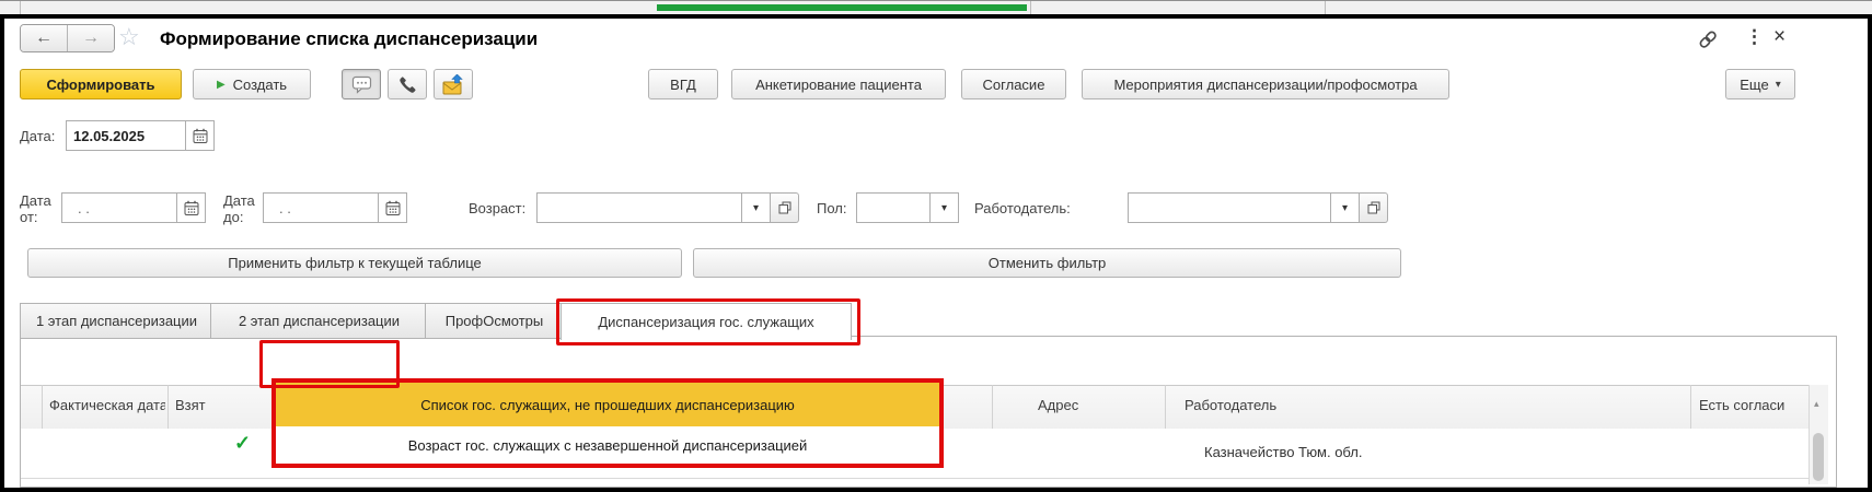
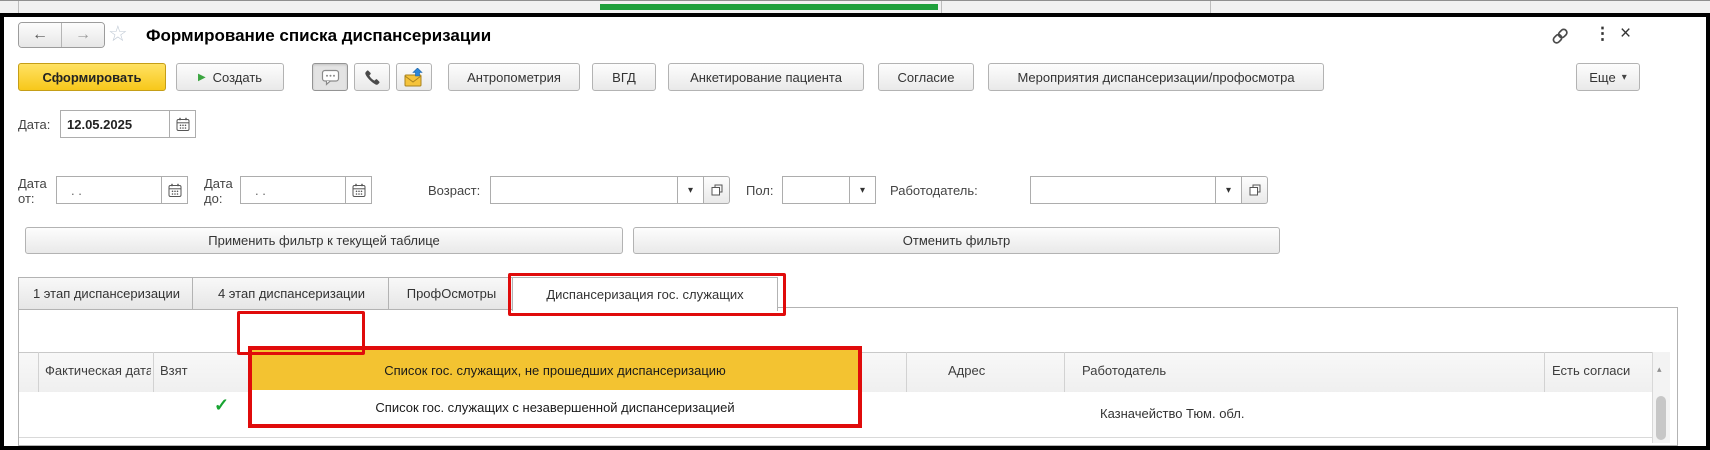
  ←
  →
  ☆
  Формирование списка диспансеризации
  ⋮
  ×
  Сформировать
  ▶
  Создать
+ Антропометрия
  ВГД
  Анкетирование пациента
  Согласие
  Мероприятия диспансеризации/профосмотра
  Еще
  ▾
  Дата:
  12.05.2025
  Дата от:
  . .
  Дата до:
  . .
  Возраст:
  ▾
  Пол:
  ▾
  Работодатель:
  ▾
  Применить фильтр к текущей таблице
  Отменить фильтр
  1 этап диспансеризации
- 2 этап диспансеризации
+ 4 этап диспансеризации
  ПрофОсмотры
  Диспансеризация гос. служащих
  Фактическая дата
  Взят
  Адрес
  Работодатель
  Есть согласи
  ▴
  ✓
  Казначейство Тюм. обл.
  Список гос. служащих, не прошедших диспансеризацию
- Возраст гос. служащих с незавершенной диспансеризацией
+ Список гос. служащих с незавершенной диспансеризацией
